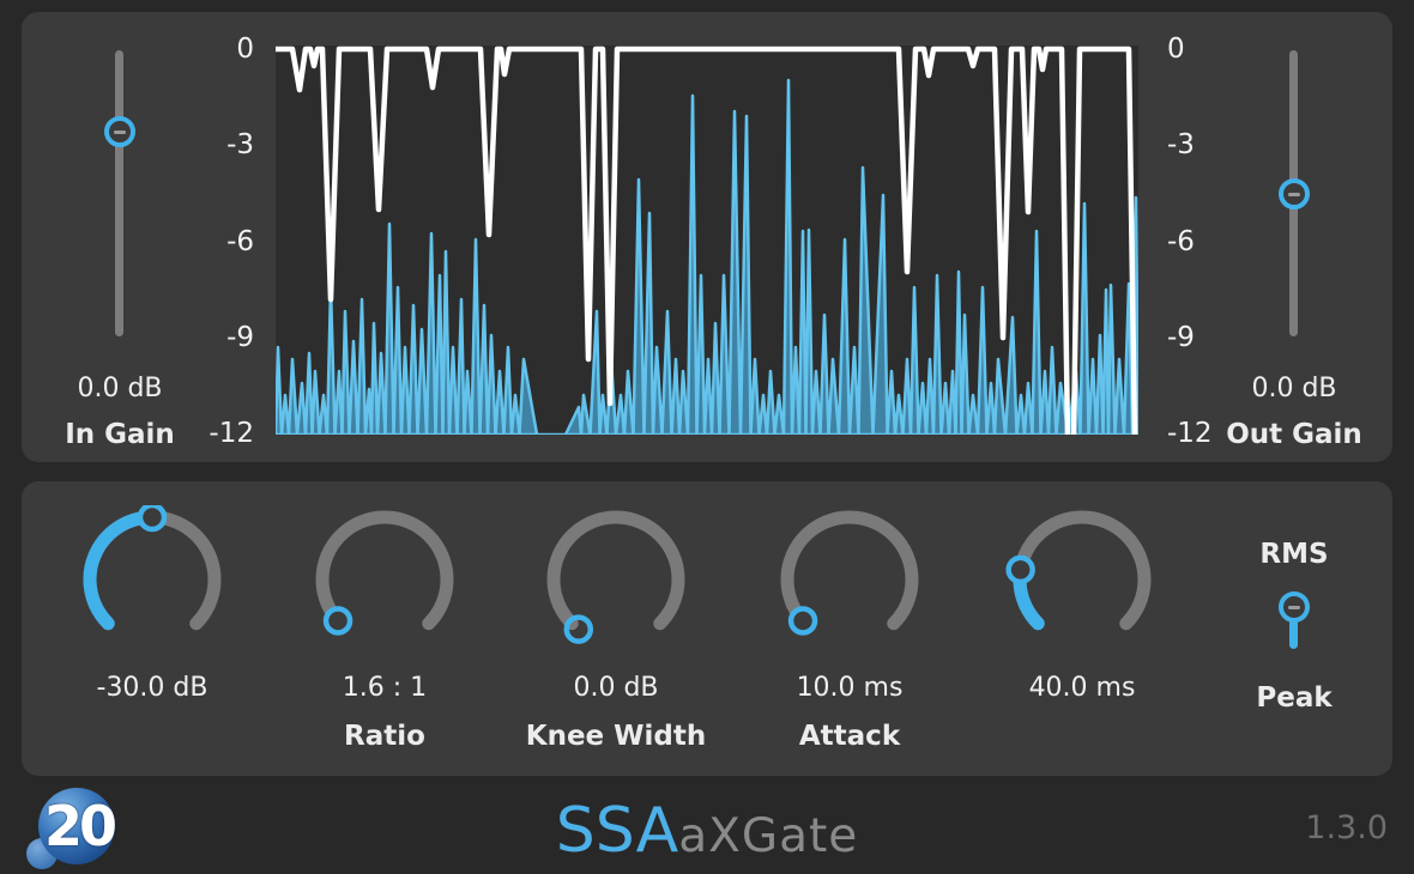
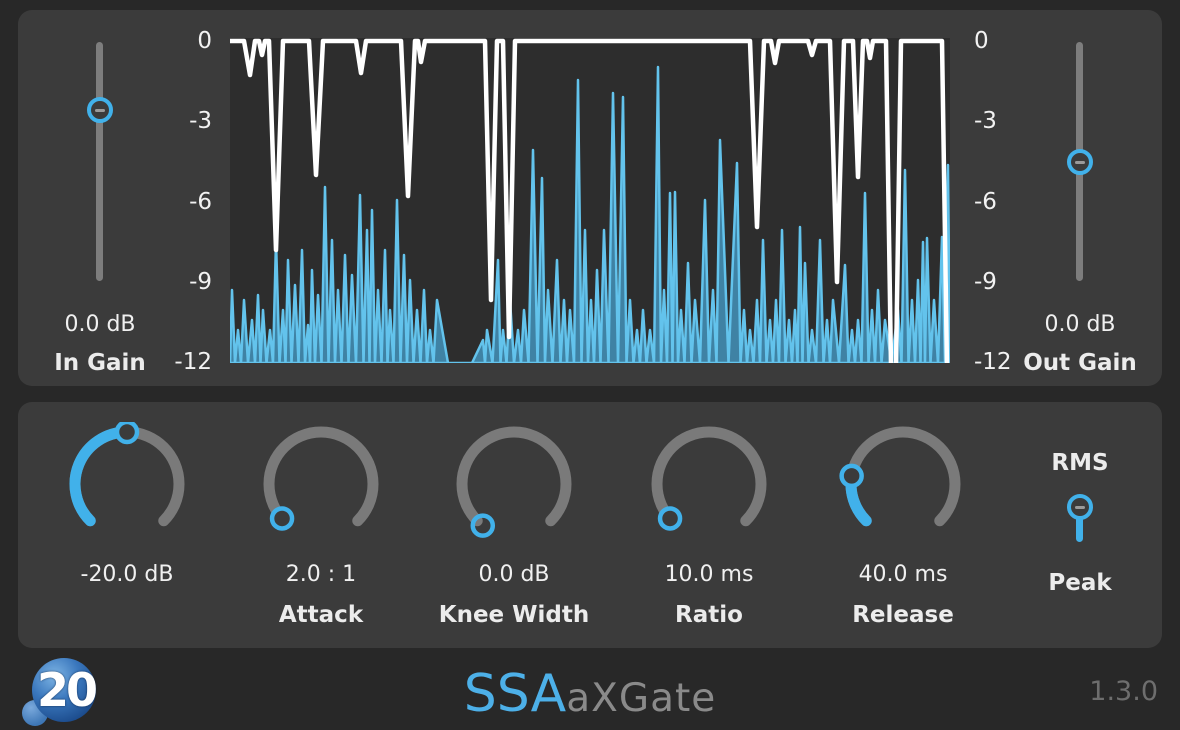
  0.0 dB
  In Gain
  0
  -3
  -6
  -9
  -12
  0
  -3
  -6
  -9
  -12
  0.0 dB
  Out Gain
- -30.0 dB
+ -20.0 dB
- 1.6 : 1
+ 2.0 : 1
- Ratio
+ Attack
  0.0 dB
  Knee Width
  10.0 ms
- Attack
+ Ratio
  40.0 ms
+ Release
  RMS
  Peak
  20
  SSAaXGate
  1.3.0
